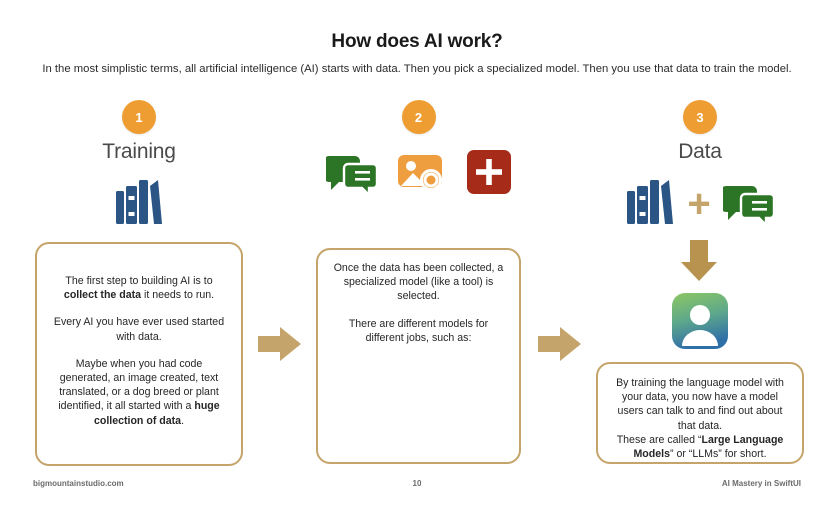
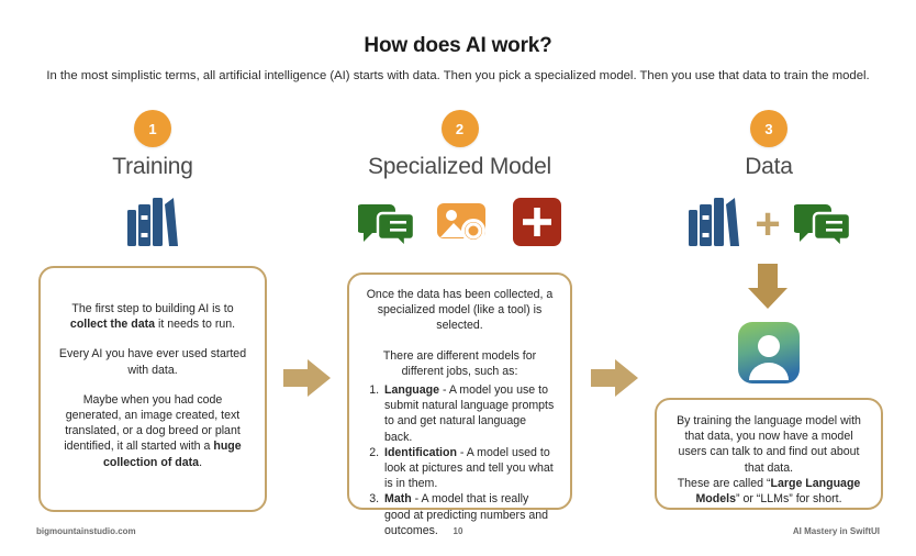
  How does AI work?
  In the most simplistic terms, all artificial intelligence (AI) starts with data. Then you pick a specialized model. Then you use that data to train the model.
  1
  Training
  2
+ Specialized Model
  3
  Data
  +
  The first step to building AI is to collect the data it needs to run.
  Every AI you have ever used started with data.
  Maybe when you had code generated, an image created, text translated, or a dog breed or plant identified, it all started with a huge collection of data.
  Once the data has been collected, a specialized model (like a tool) is selected.
  There are different models for different jobs, such as:
+ Language - A model you use to submit natural language prompts to and get natural language back.
+ Identification - A model used to look at pictures and tell you what is in them.
+ Math - A model that is really good at predicting numbers and outcomes.
- By training the language model with your data, you now have a model users can talk to and find out about that data.
+ By training the language model with that data, you now have a model users can talk to and find out about that data.
  These are called “Large Language Models” or “LLMs” for short.
  bigmountainstudio.com
  10
  AI Mastery in SwiftUI
